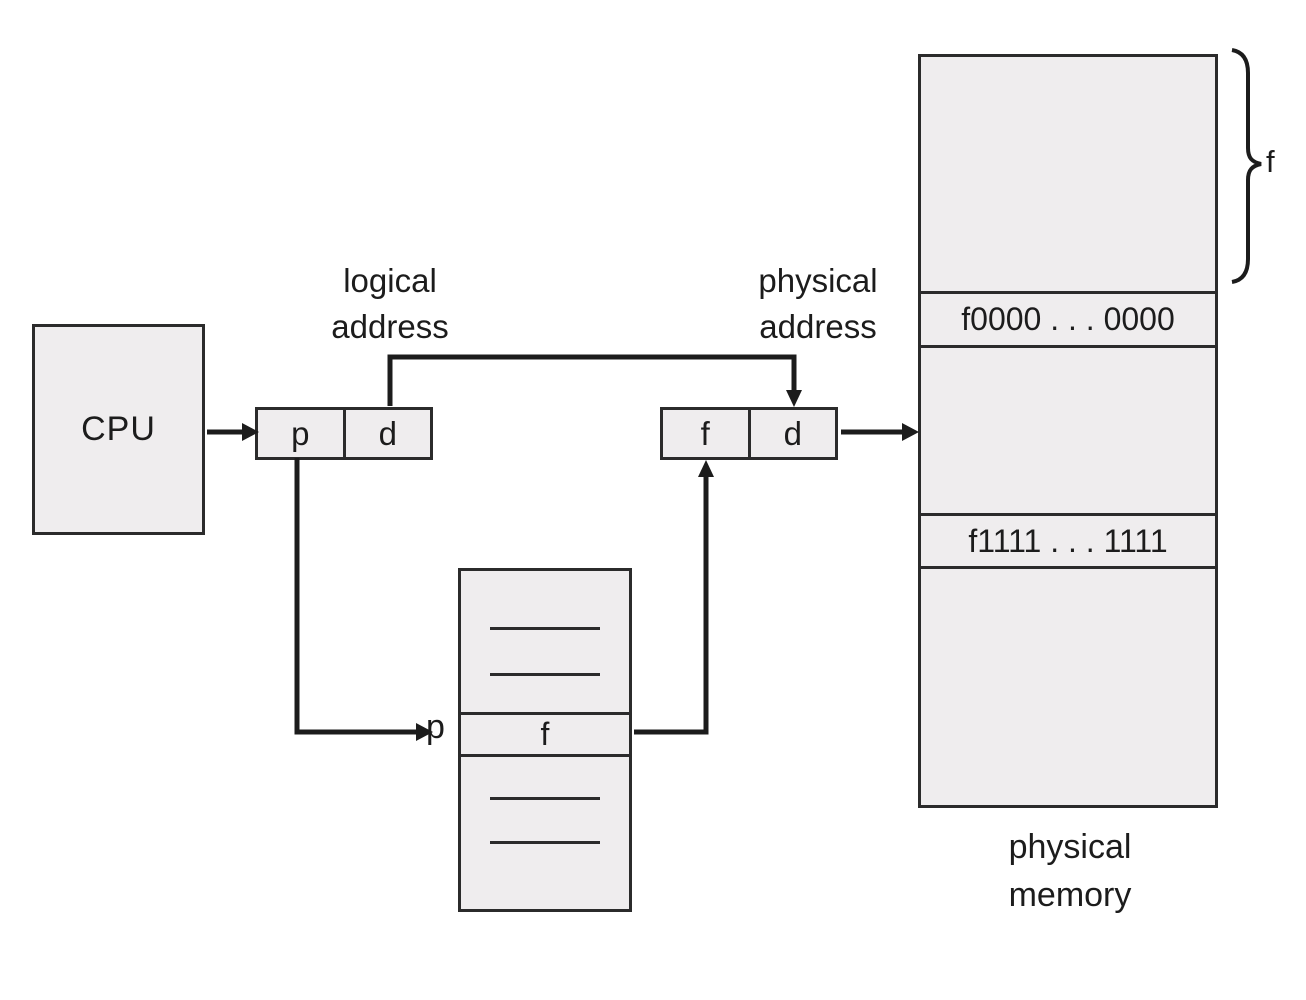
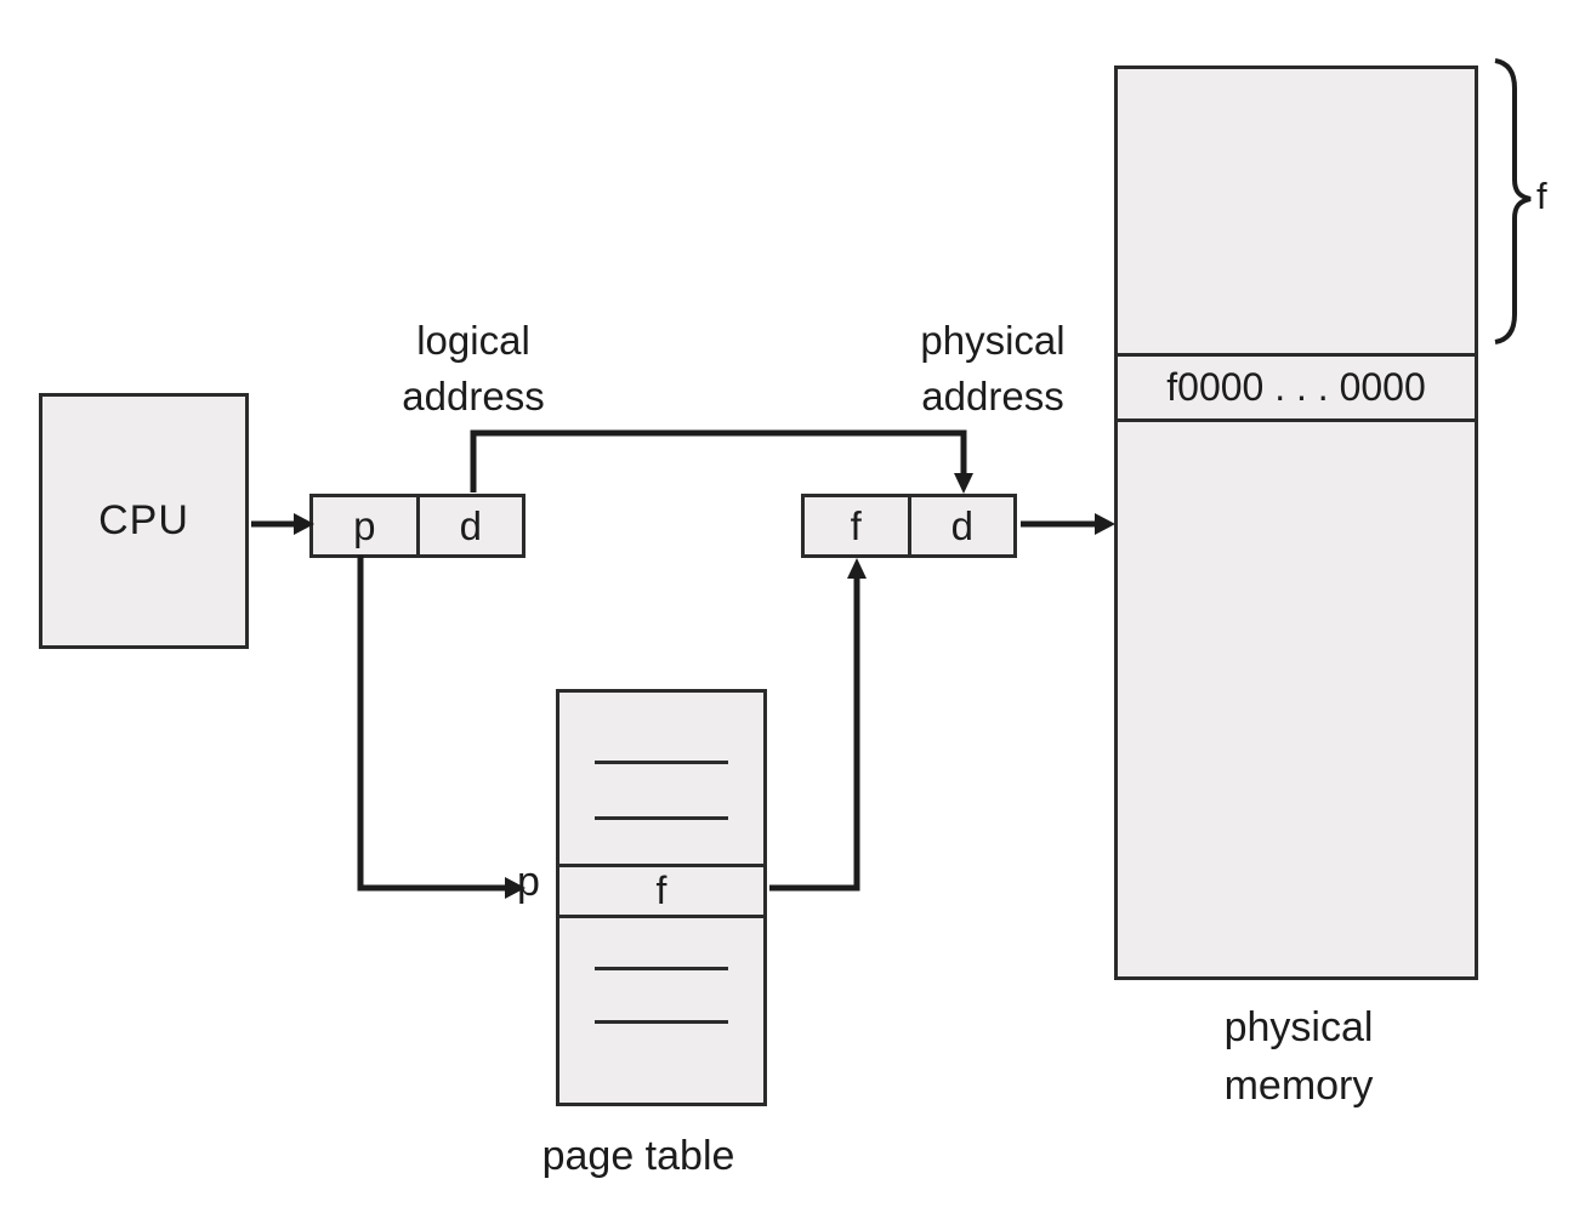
  CPU
  p
  d
  f
  d
  f
  f0000 . . . 0000
- f1111 . . . 1111
  logical
  address
  physical
  address
  p
+ page table
  physical
  memory
  f
